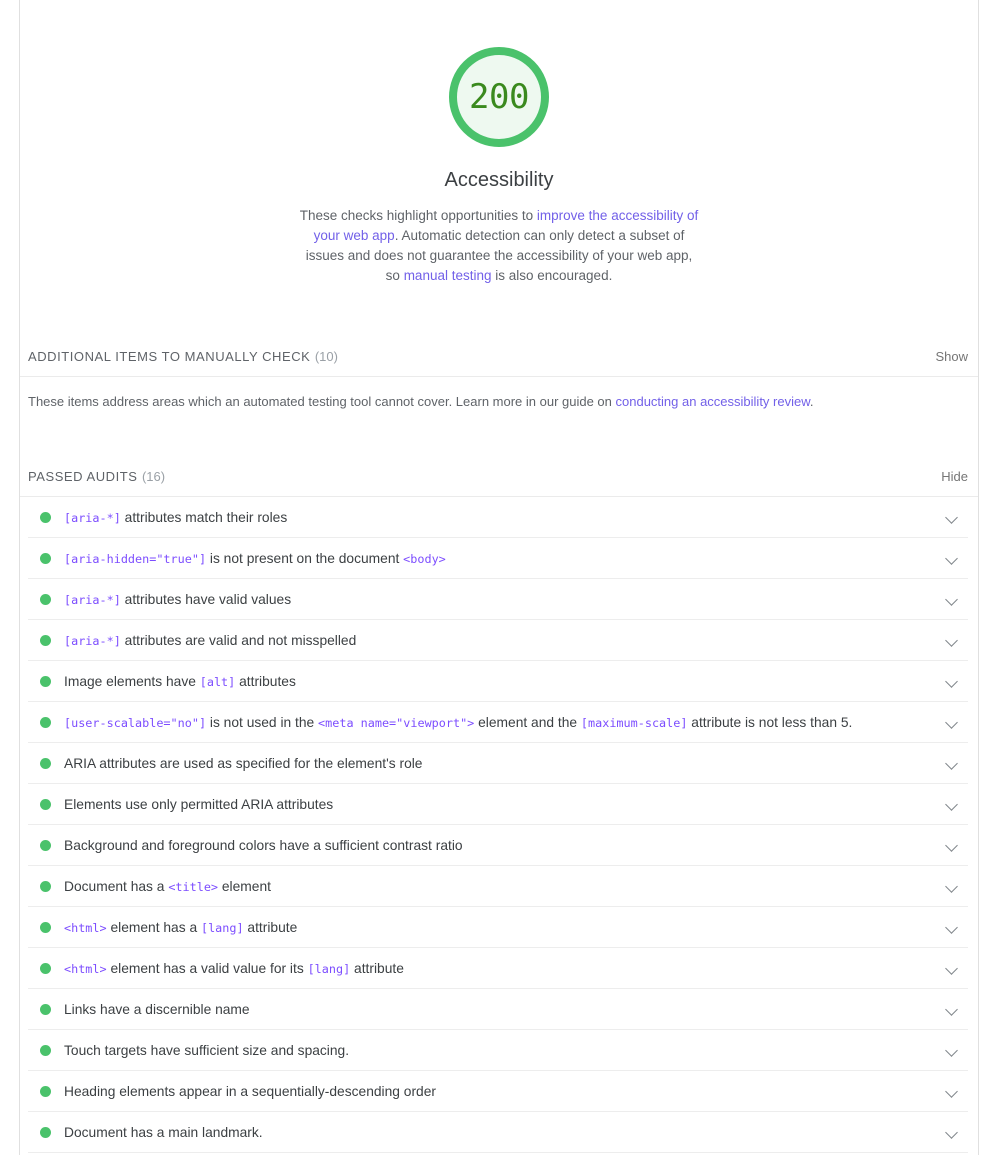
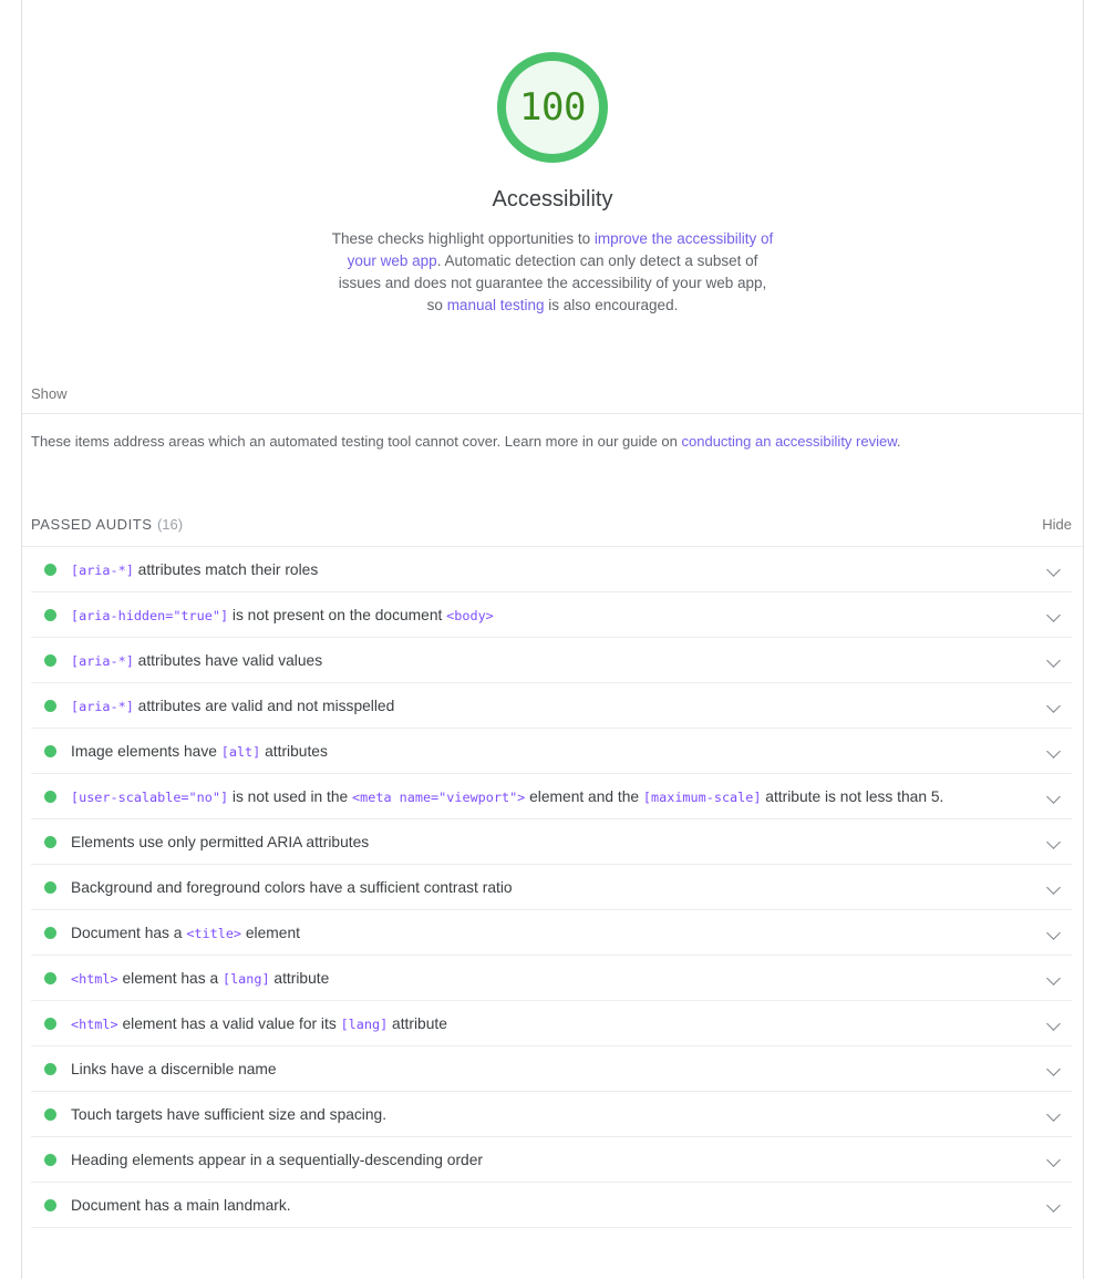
- 200
+ 100
  Accessibility
  These checks highlight opportunities to improve the accessibility of your web app. Automatic detection can only detect a subset of issues and does not guarantee the accessibility of your web app, so manual testing is also encouraged.
- ADDITIONAL ITEMS TO MANUALLY CHECK (10)
  Show
  These items address areas which an automated testing tool cannot cover. Learn more in our guide on conducting an accessibility review.
  PASSED AUDITS (16)
  Hide
  [aria-*] attributes match their roles
  [aria-hidden="true"] is not present on the document <body>
  [aria-*] attributes have valid values
  [aria-*] attributes are valid and not misspelled
  Image elements have [alt] attributes
  [user-scalable="no"] is not used in the <meta name="viewport"> element and the [maximum-scale] attribute is not less than 5.
- ARIA attributes are used as specified for the element's role
  Elements use only permitted ARIA attributes
  Background and foreground colors have a sufficient contrast ratio
  Document has a <title> element
  <html> element has a [lang] attribute
  <html> element has a valid value for its [lang] attribute
  Links have a discernible name
  Touch targets have sufficient size and spacing.
  Heading elements appear in a sequentially-descending order
  Document has a main landmark.
